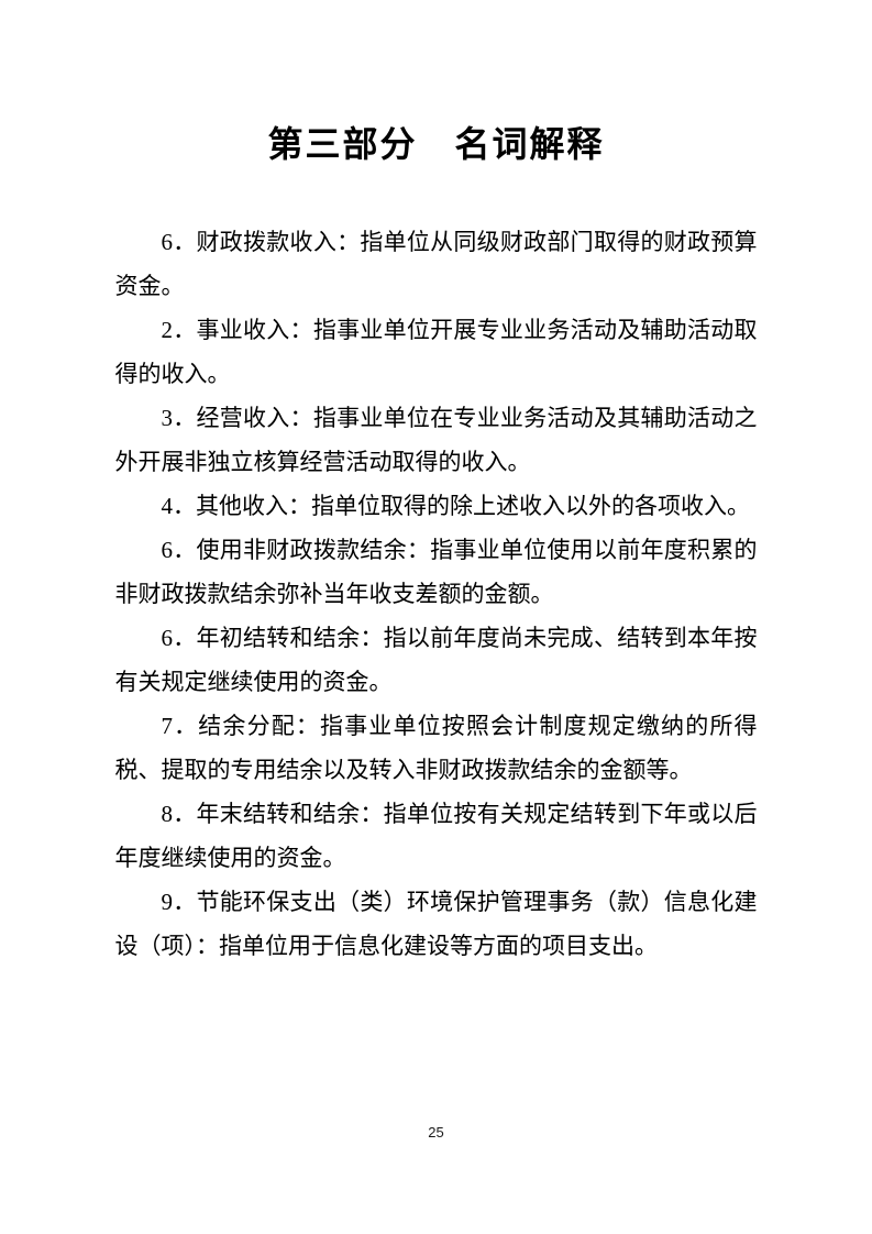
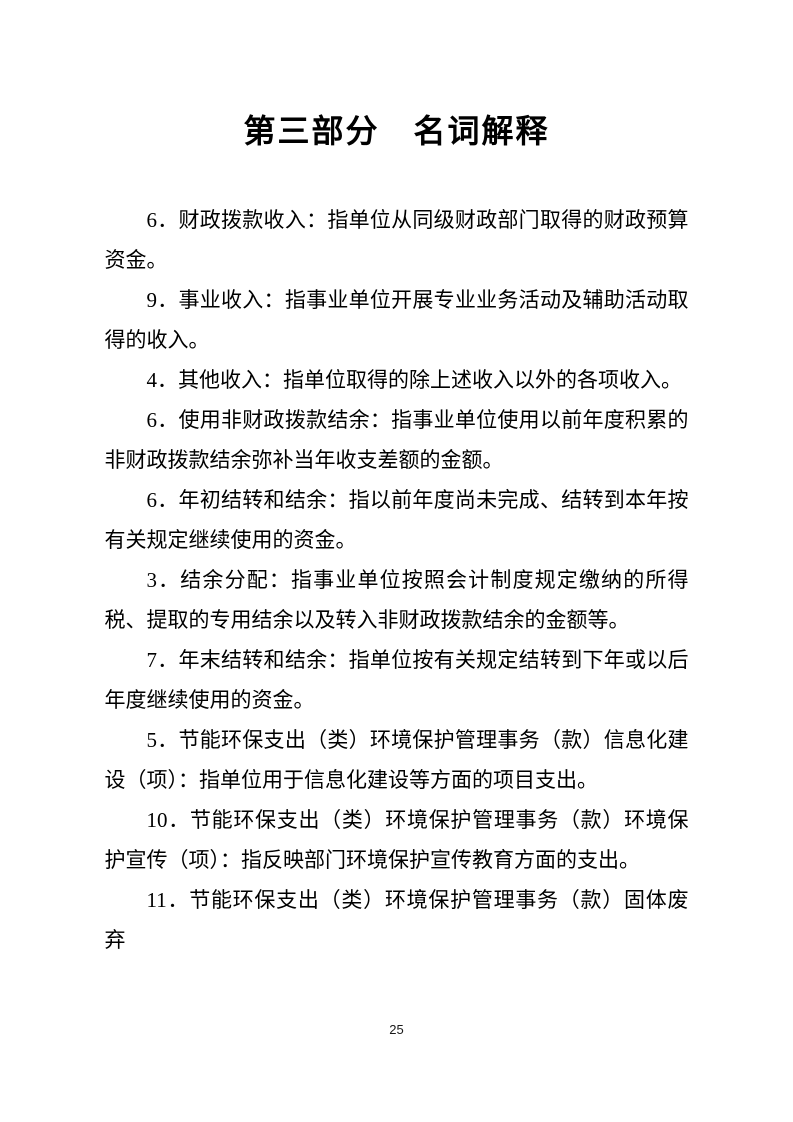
  第三部分 名词解释
  6．财政拨款收入：指单位从同级财政部门取得的财政预算资金。
- 2．事业收入：指事业单位开展专业业务活动及辅助活动取得的收入。
+ 9．事业收入：指事业单位开展专业业务活动及辅助活动取得的收入。
- 3．经营收入：指事业单位在专业业务活动及其辅助活动之外开展非独立核算经营活动取得的收入。
  4．其他收入：指单位取得的除上述收入以外的各项收入。
  6．使用非财政拨款结余：指事业单位使用以前年度积累的非财政拨款结余弥补当年收支差额的金额。
  6．年初结转和结余：指以前年度尚未完成、结转到本年按有关规定继续使用的资金。
- 7．结余分配：指事业单位按照会计制度规定缴纳的所得税、提取的专用结余以及转入非财政拨款结余的金额等。
+ 3．结余分配：指事业单位按照会计制度规定缴纳的所得税、提取的专用结余以及转入非财政拨款结余的金额等。
- 8．年末结转和结余：指单位按有关规定结转到下年或以后年度继续使用的资金。
+ 7．年末结转和结余：指单位按有关规定结转到下年或以后年度继续使用的资金。
- 9．节能环保支出（类）环境保护管理事务（款）信息化建设（项）：指单位用于信息化建设等方面的项目支出。
+ 5．节能环保支出（类）环境保护管理事务（款）信息化建设（项）：指单位用于信息化建设等方面的项目支出。
+ 10．节能环保支出（类）环境保护管理事务（款）环境保护宣传（项）：指反映部门环境保护宣传教育方面的支出。
+ 11．节能环保支出（类）环境保护管理事务（款）固体废弃
  25
